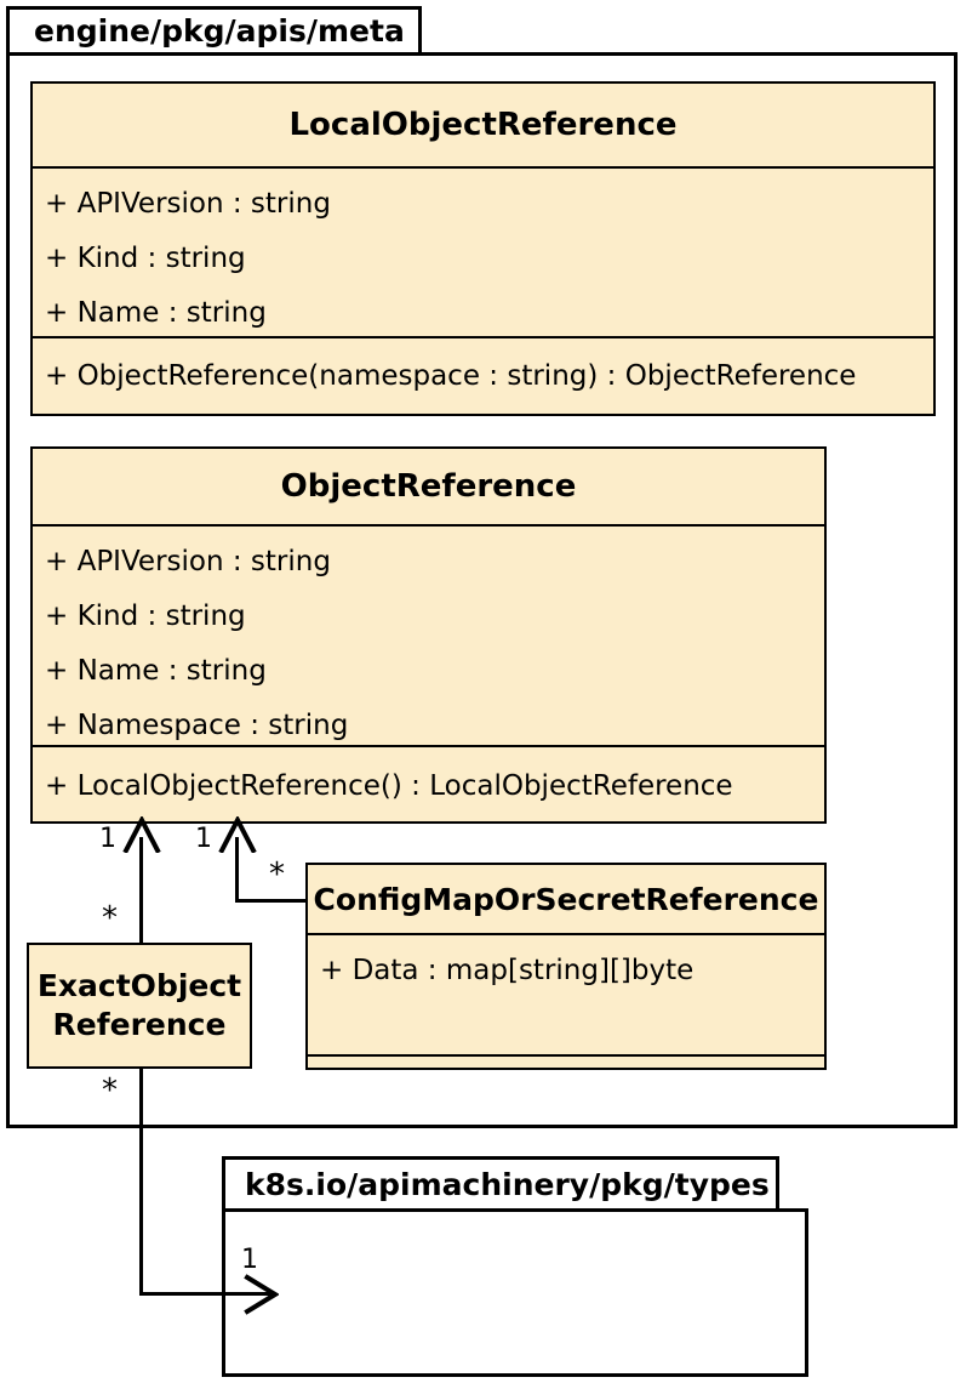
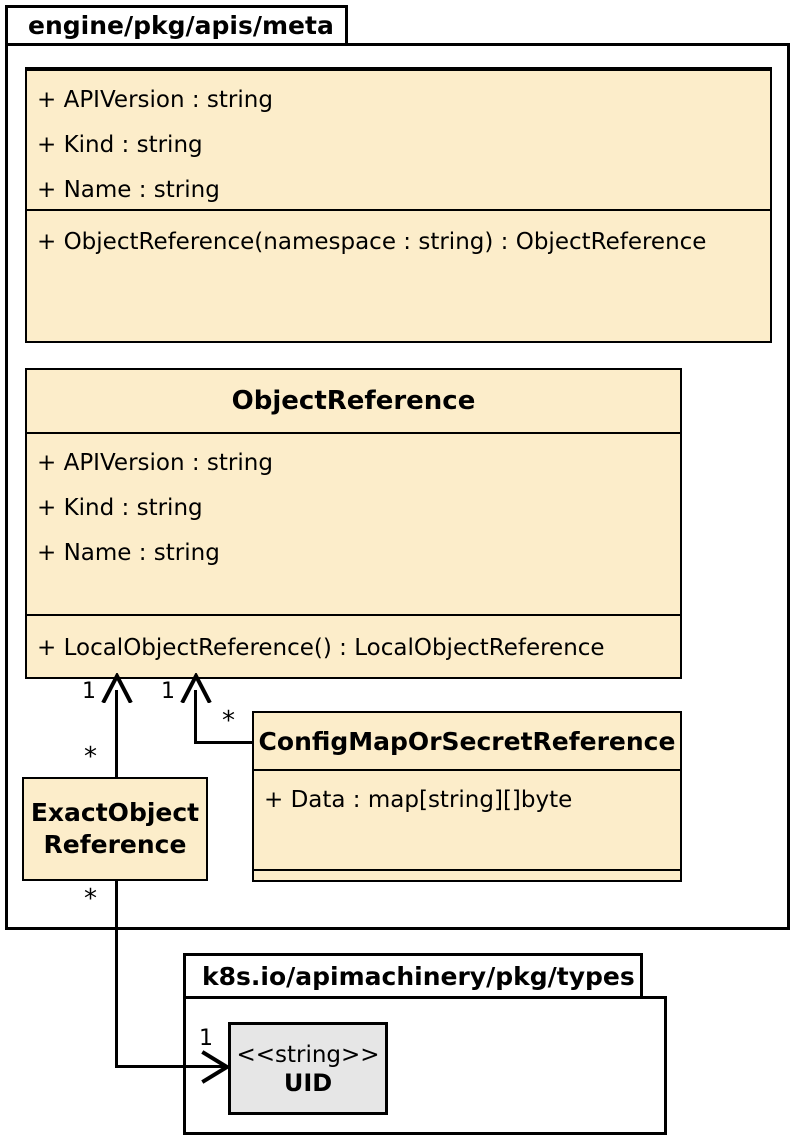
  engine/pkg/apis/meta
- LocalObjectReference
  + APIVersion : string
  + Kind : string
  + Name : string
  + ObjectReference(namespace : string) : ObjectReference
  ObjectReference
  + APIVersion : string
  + Kind : string
  + Name : string
- + Namespace : string
  + LocalObjectReference() : LocalObjectReference
  ConfigMapOrSecretReference
  + Data : map[string][]byte
  ExactObject
  Reference
  k8s.io/apimachinery/pkg/types
+ <<string>>
+ UID
  1
  *
  1
  *
  *
  1
